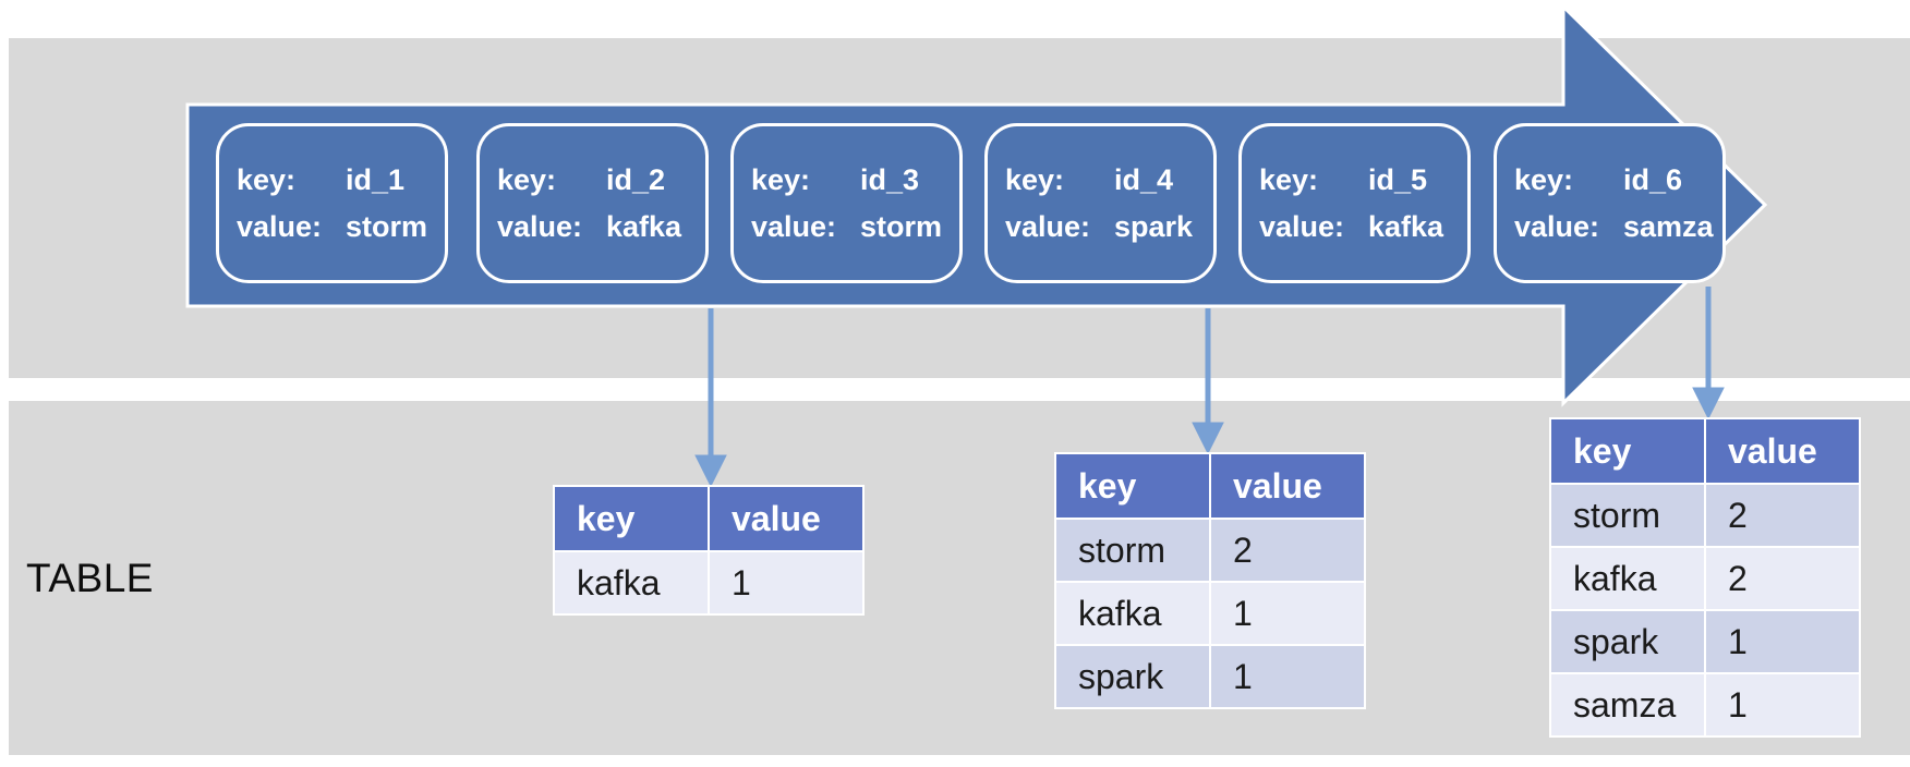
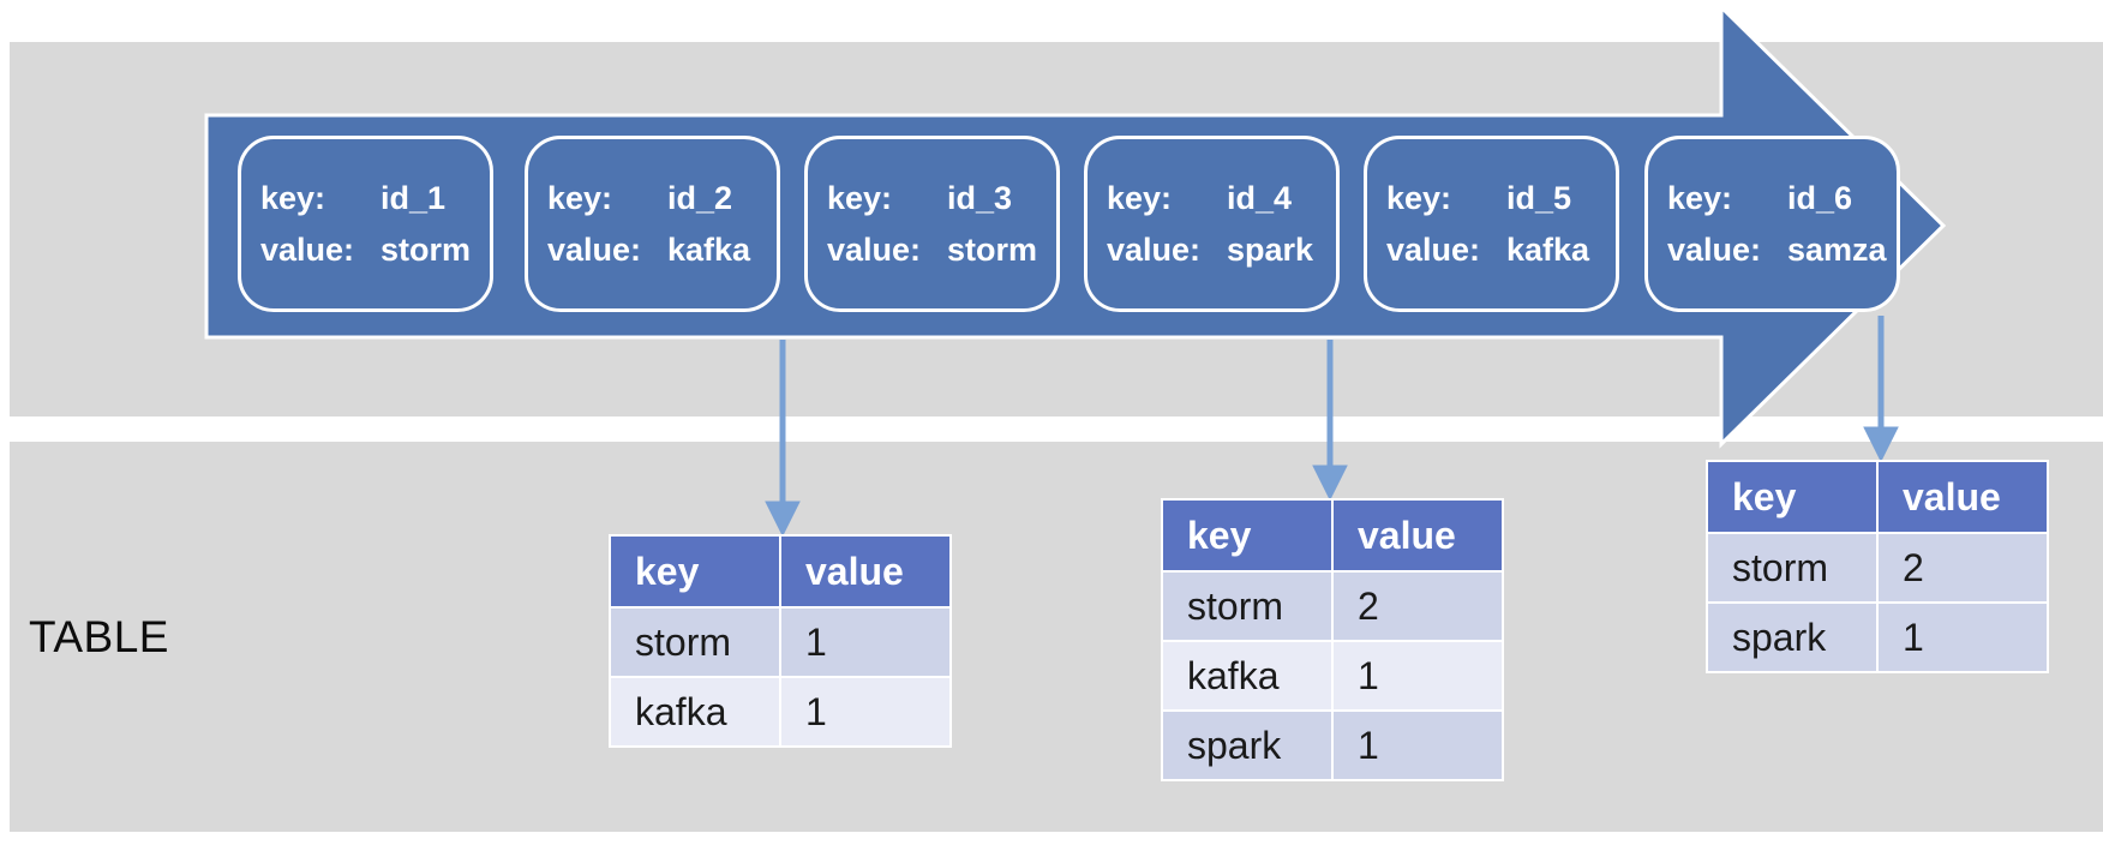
  TABLE
  key:
  id_1
  value:
  storm
  key:
  id_2
  value:
  kafka
  key:
  id_3
  value:
  storm
  key:
  id_4
  value:
  spark
  key:
  id_5
  value:
  kafka
  key:
  id_6
  value:
  samza
  key	value
+ storm	1
  kafka	1
  key	value
  storm	2
  kafka	1
  spark	1
  key	value
  storm	2
- kafka	2
  spark	1
- samza	1
